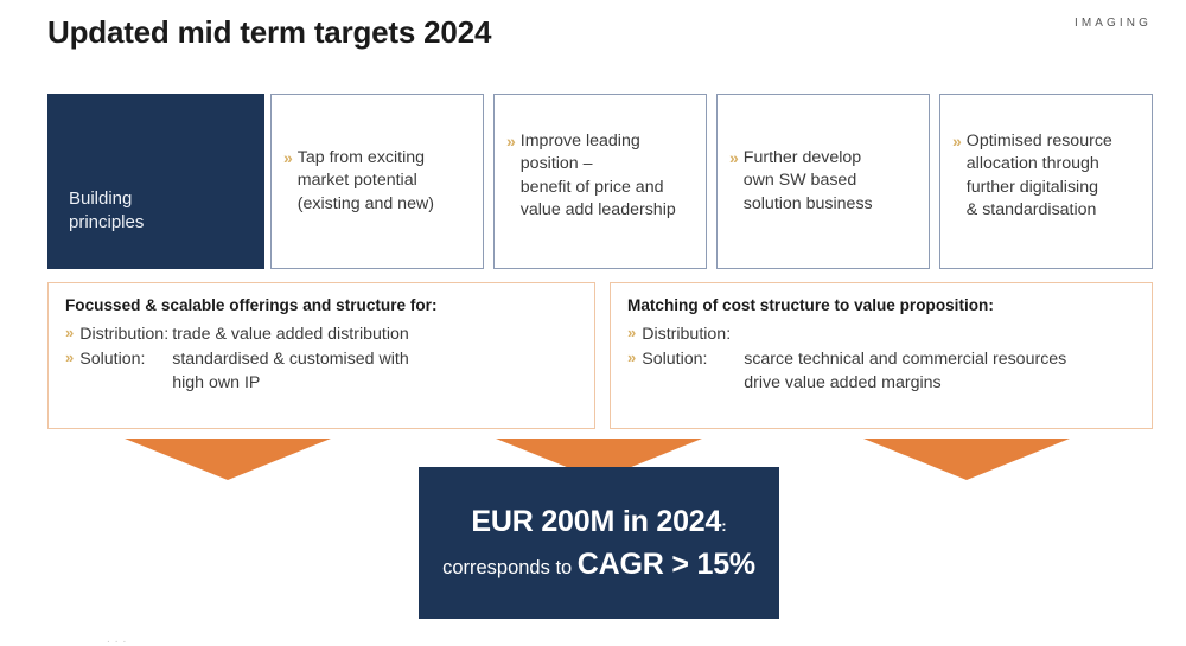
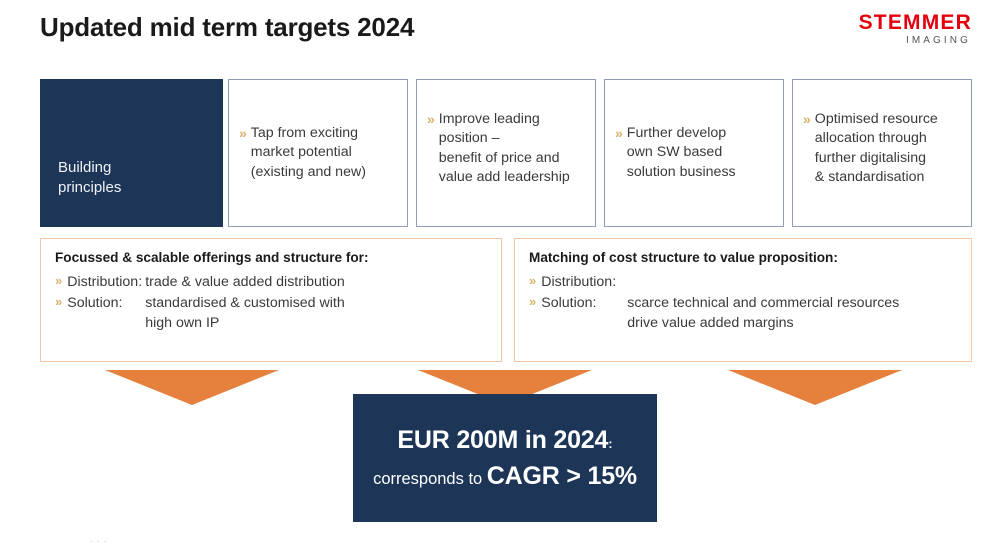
  Updated mid term targets 2024
+ STEMMER
  IMAGING
  Building
  principles
  »
  Tap from exciting
  market potential
  (existing and new)
  »
  Improve leading
  position –
  benefit of price and
  value add leadership
  »
  Further develop
  own SW based
  solution business
  »
  Optimised resource
  allocation through
  further digitalising
  & standardisation
  Focussed & scalable offerings and structure for:
  »
  Distribution:
  trade & value added distribution
  »
  Solution:
  standardised & customised with
  high own IP
  Matching of cost structure to value proposition:
  »
  Distribution:
  »
  Solution:
  scarce technical and commercial resources
  drive value added margins
  EUR 200M in 2024:
  corresponds to CAGR > 15%
  ...
